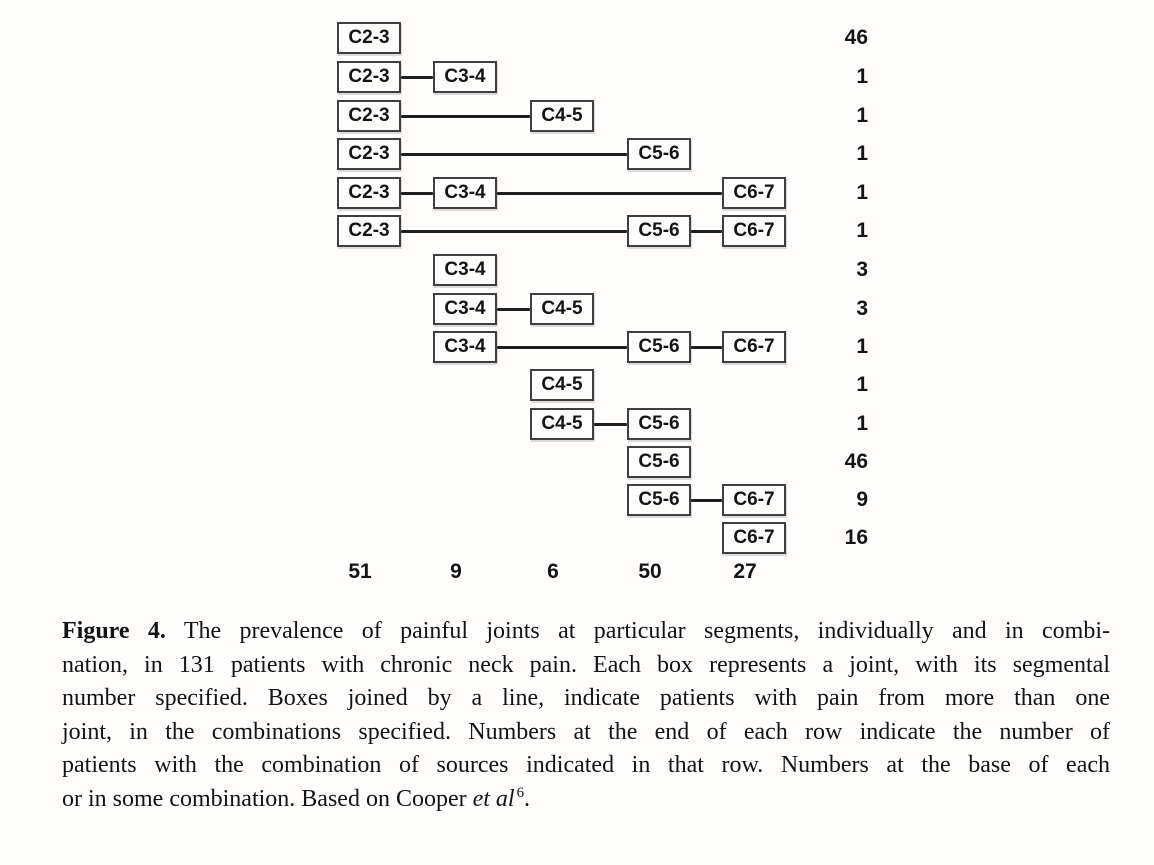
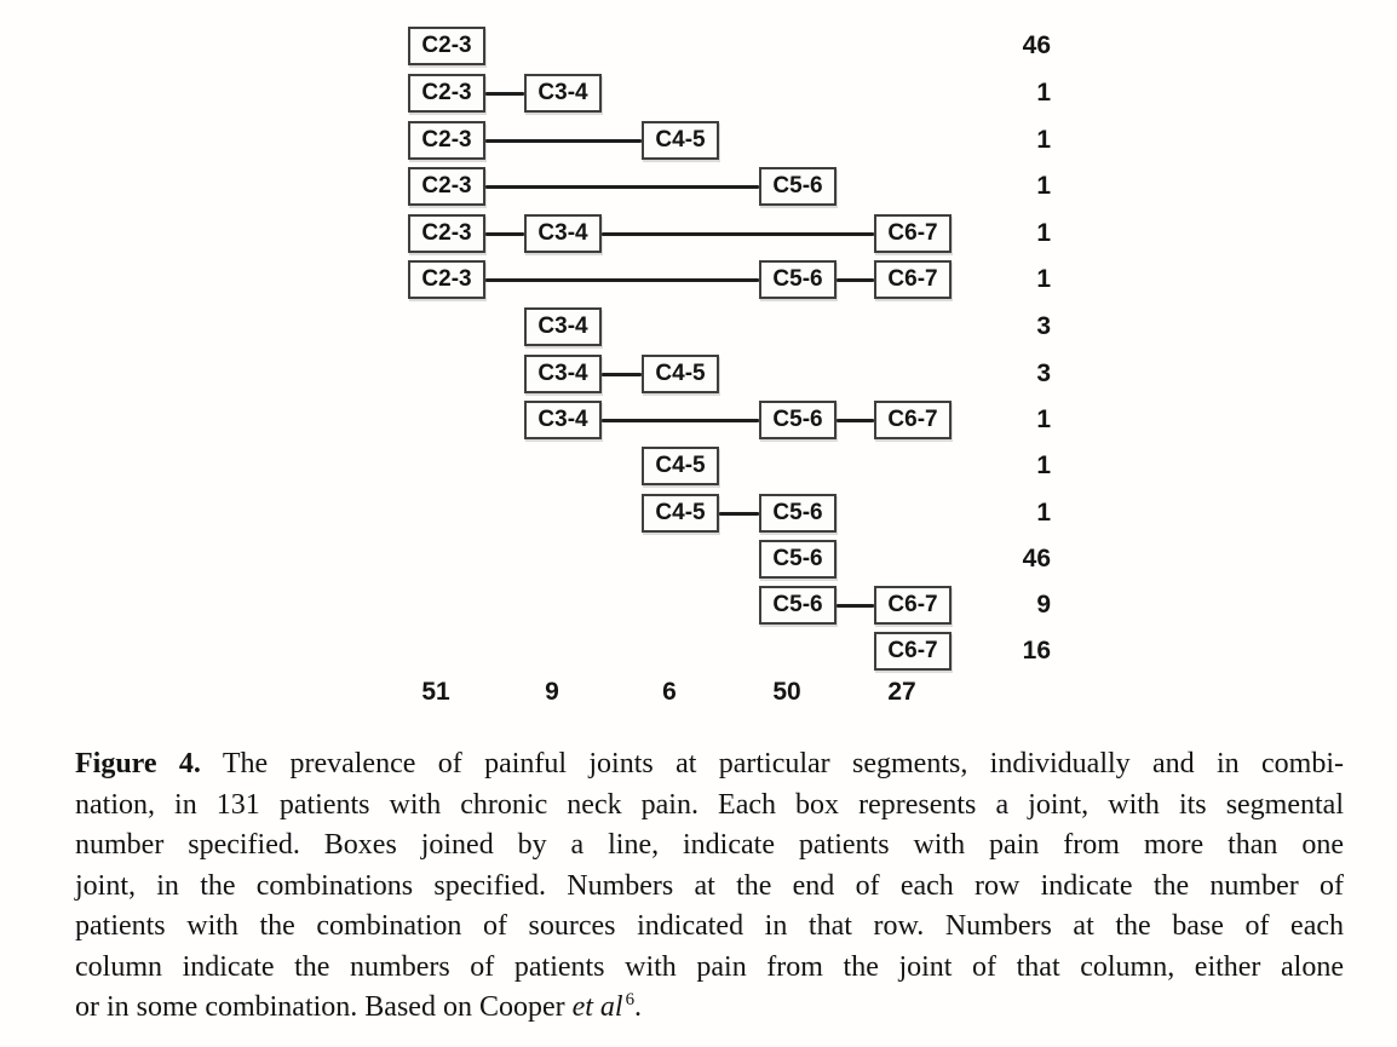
  C2-3
  46
  C2-3
  C3-4
  1
  C2-3
  C4-5
  1
  C2-3
  C5-6
  1
  C2-3
  C3-4
  C6-7
  1
  C2-3
  C5-6
  C6-7
  1
  C3-4
  3
  C3-4
  C4-5
  3
  C3-4
  C5-6
  C6-7
  1
  C4-5
  1
  C4-5
  C5-6
  1
  C5-6
  46
  C5-6
  C6-7
  9
  C6-7
  16
  51
  9
  6
  50
  27
  Figure 4. The prevalence of painful joints at particular segments, individually and in combi-
  nation, in 131 patients with chronic neck pain. Each box represents a joint, with its segmental
  number specified. Boxes joined by a line, indicate patients with pain from more than one
  joint, in the combinations specified. Numbers at the end of each row indicate the number of
  patients with the combination of sources indicated in that row. Numbers at the base of each
+ column indicate the numbers of patients with pain from the joint of that column, either alone
  or in some combination. Based on Cooper et al 6.
